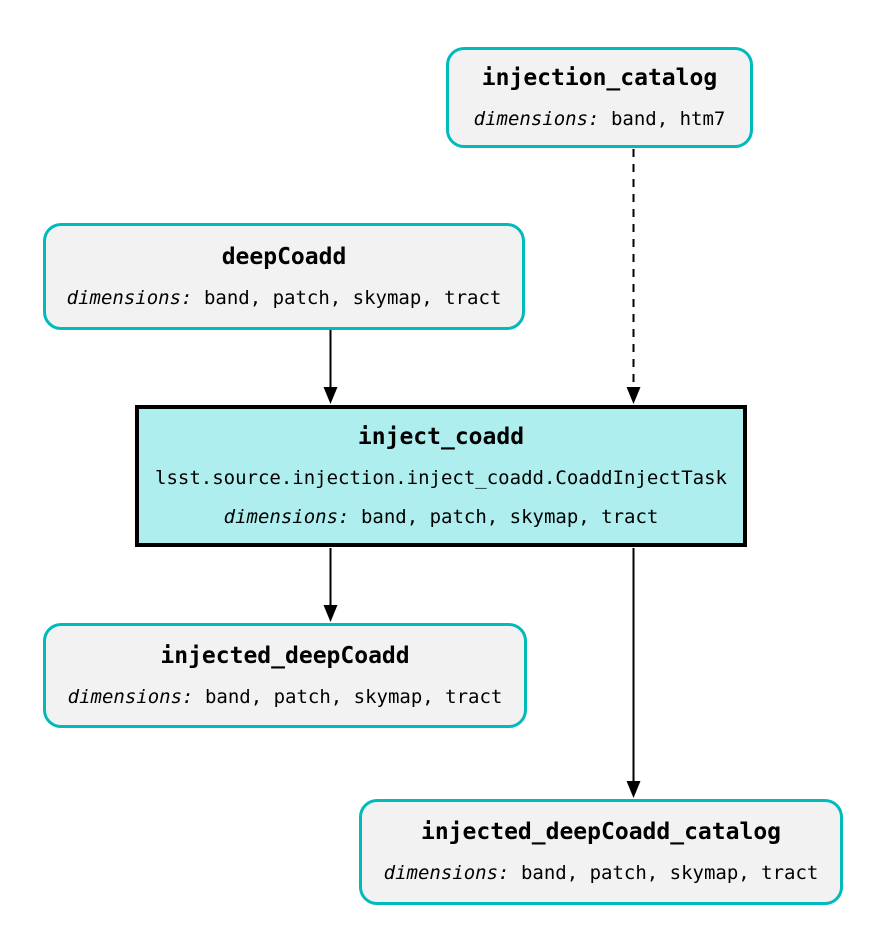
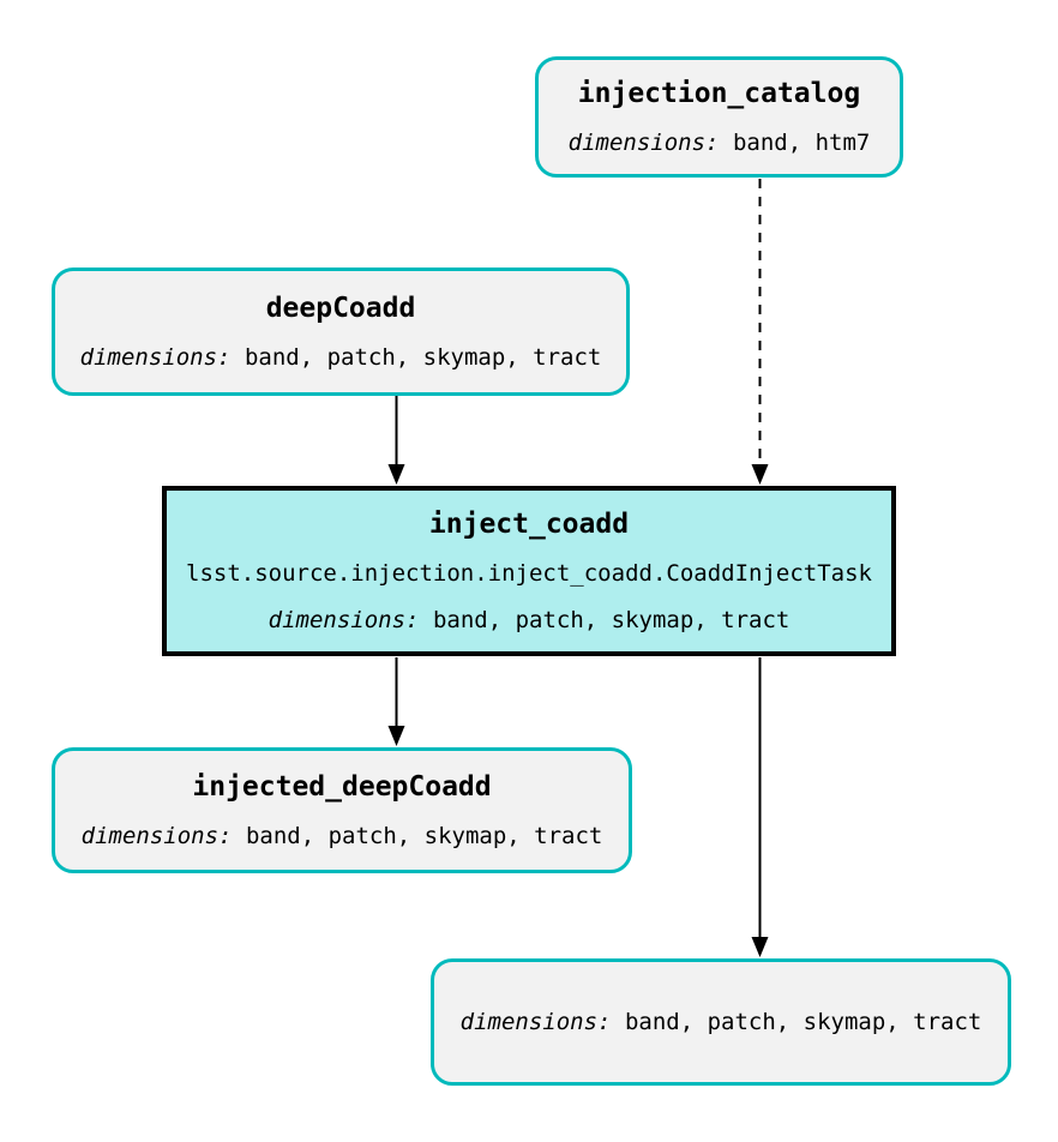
  injection_catalog
  dimensions: band, htm7
  deepCoadd
  dimensions: band, patch, skymap, tract
  inject_coadd
  lsst.source.injection.inject_coadd.CoaddInjectTask
  dimensions: band, patch, skymap, tract
  injected_deepCoadd
  dimensions: band, patch, skymap, tract
- injected_deepCoadd_catalog
  dimensions: band, patch, skymap, tract
